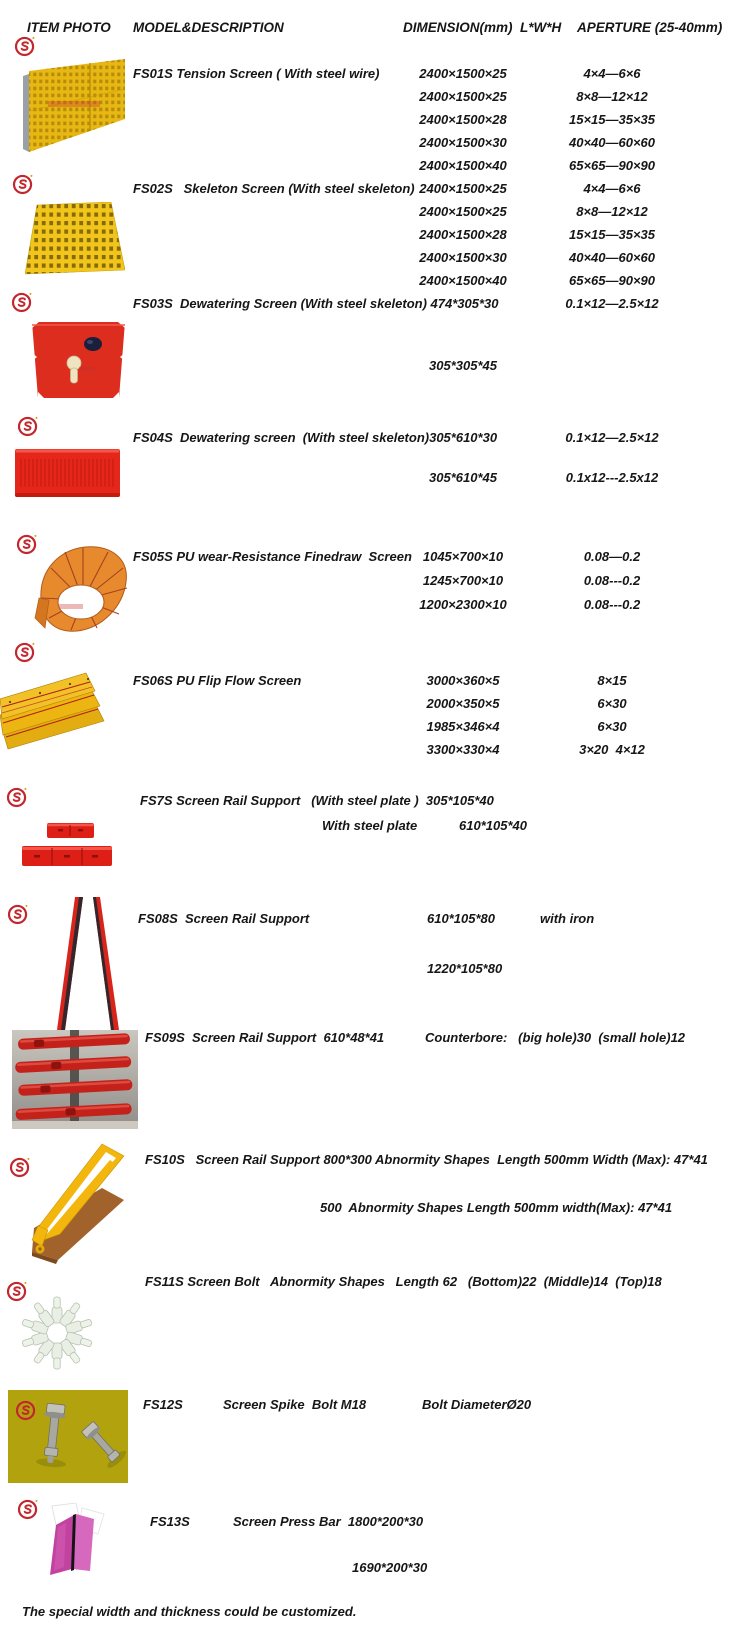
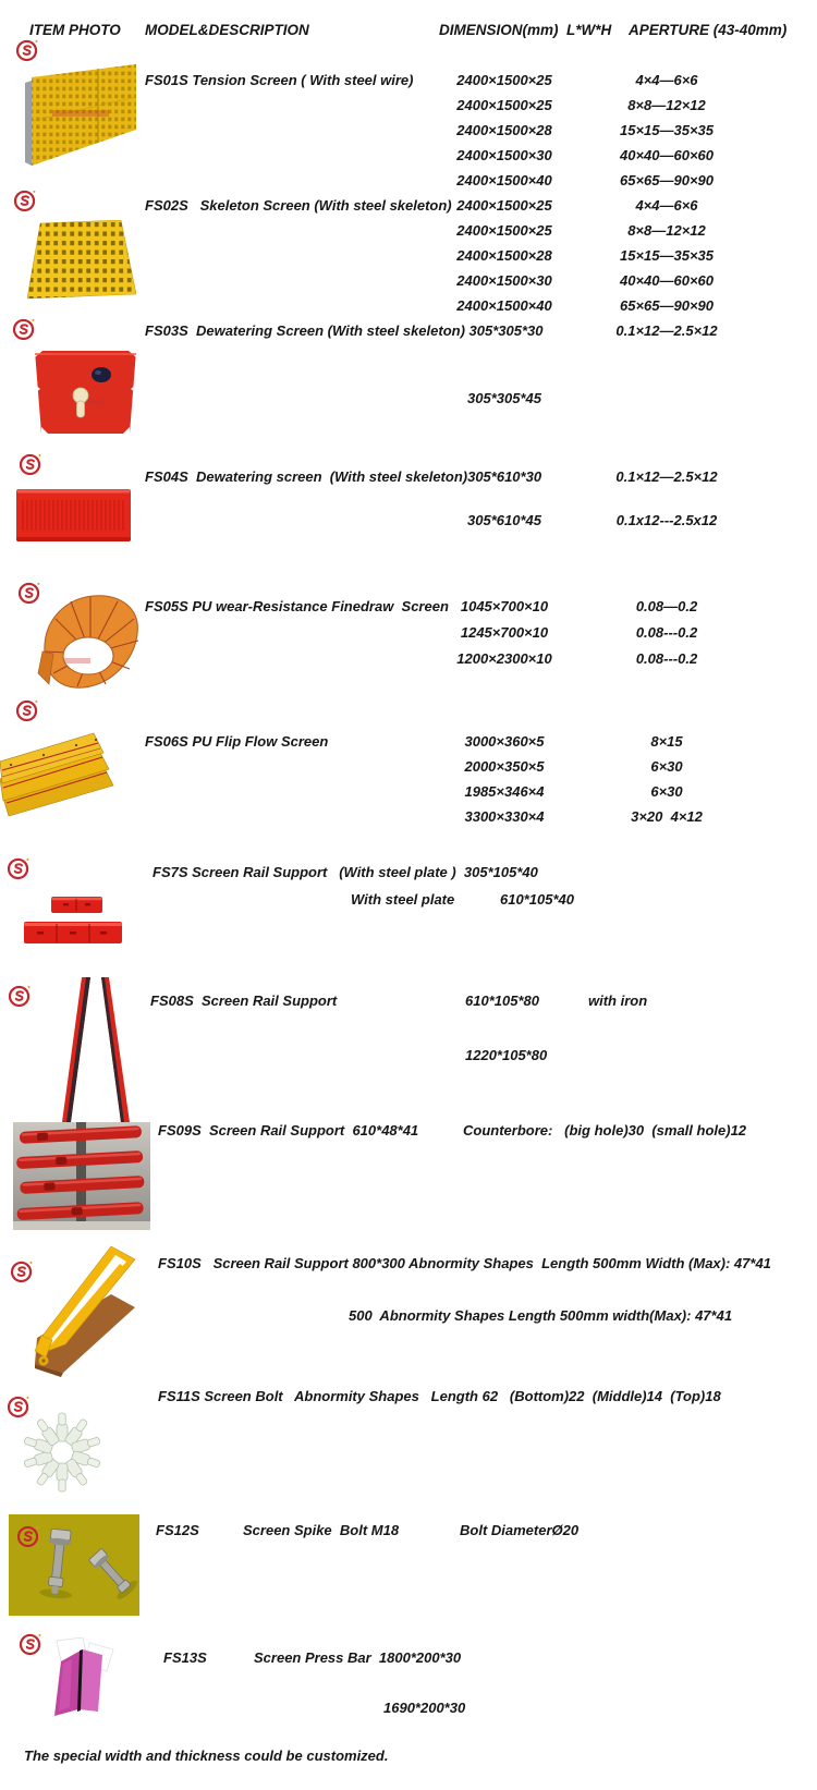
  ITEM PHOTO
  MODEL&DESCRIPTION
  DIMENSION(mm) L*W*H
- APERTURE (25-40mm)
+ APERTURE (43-40mm)
  FS01S Tension Screen ( With steel wire)
  2400×1500×25
  4×4—6×6
  2400×1500×25
  8×8—12×12
  2400×1500×28
  15×15—35×35
  2400×1500×30
  40×40—60×60
  2400×1500×40
  65×65—90×90
  FS02S Skeleton Screen (With steel skeleton)
  2400×1500×25
  4×4—6×6
  2400×1500×25
  8×8—12×12
  2400×1500×28
  15×15—35×35
  2400×1500×30
  40×40—60×60
  2400×1500×40
  65×65—90×90
- FS03S Dewatering Screen (With steel skeleton) 474*305*30
+ FS03S Dewatering Screen (With steel skeleton) 305*305*30
  0.1×12—2.5×12
  305*305*45
  FS04S Dewatering screen (With steel skeleton)305*610*30
  0.1×12—2.5×12
  305*610*45
  0.1x12---2.5x12
  FS05S PU wear-Resistance Finedraw Screen
  1045×700×10
  0.08—0.2
  1245×700×10
  0.08---0.2
  1200×2300×10
  0.08---0.2
  FS06S PU Flip Flow Screen
  3000×360×5
  8×15
  2000×350×5
  6×30
  1985×346×4
  6×30
  3300×330×4
  3×20 4×12
  FS7S Screen Rail Support (With steel plate ) 305*105*40
  With steel plate
  610*105*40
  FS08S Screen Rail Support
  610*105*80
  with iron
  1220*105*80
  FS09S Screen Rail Support 610*48*41
  Counterbore: (big hole)30 (small hole)12
  FS10S Screen Rail Support 800*300 Abnormity Shapes Length 500mm Width (Max): 47*41
  500 Abnormity Shapes Length 500mm width(Max): 47*41
  FS11S Screen Bolt Abnormity Shapes Length 62 (Bottom)22 (Middle)14 (Top)18
  FS12S
  Screen Spike Bolt M18
  Bolt DiameterØ20
  FS13S
  Screen Press Bar 1800*200*30
  1690*200*30
  The special width and thickness could be customized.
